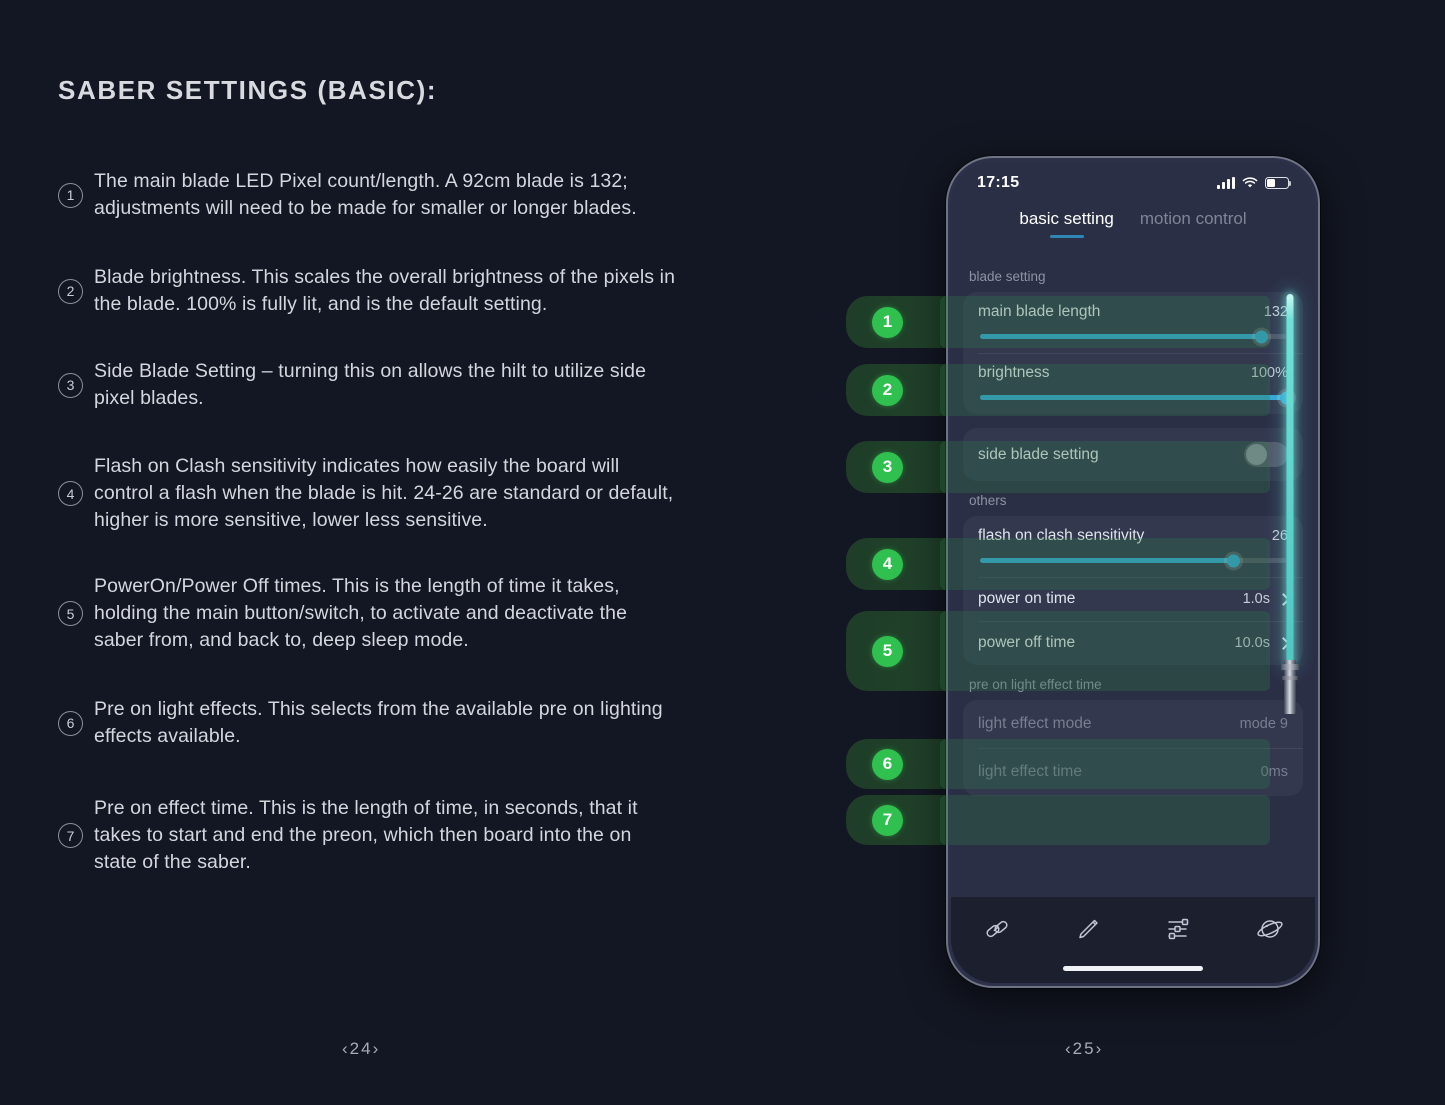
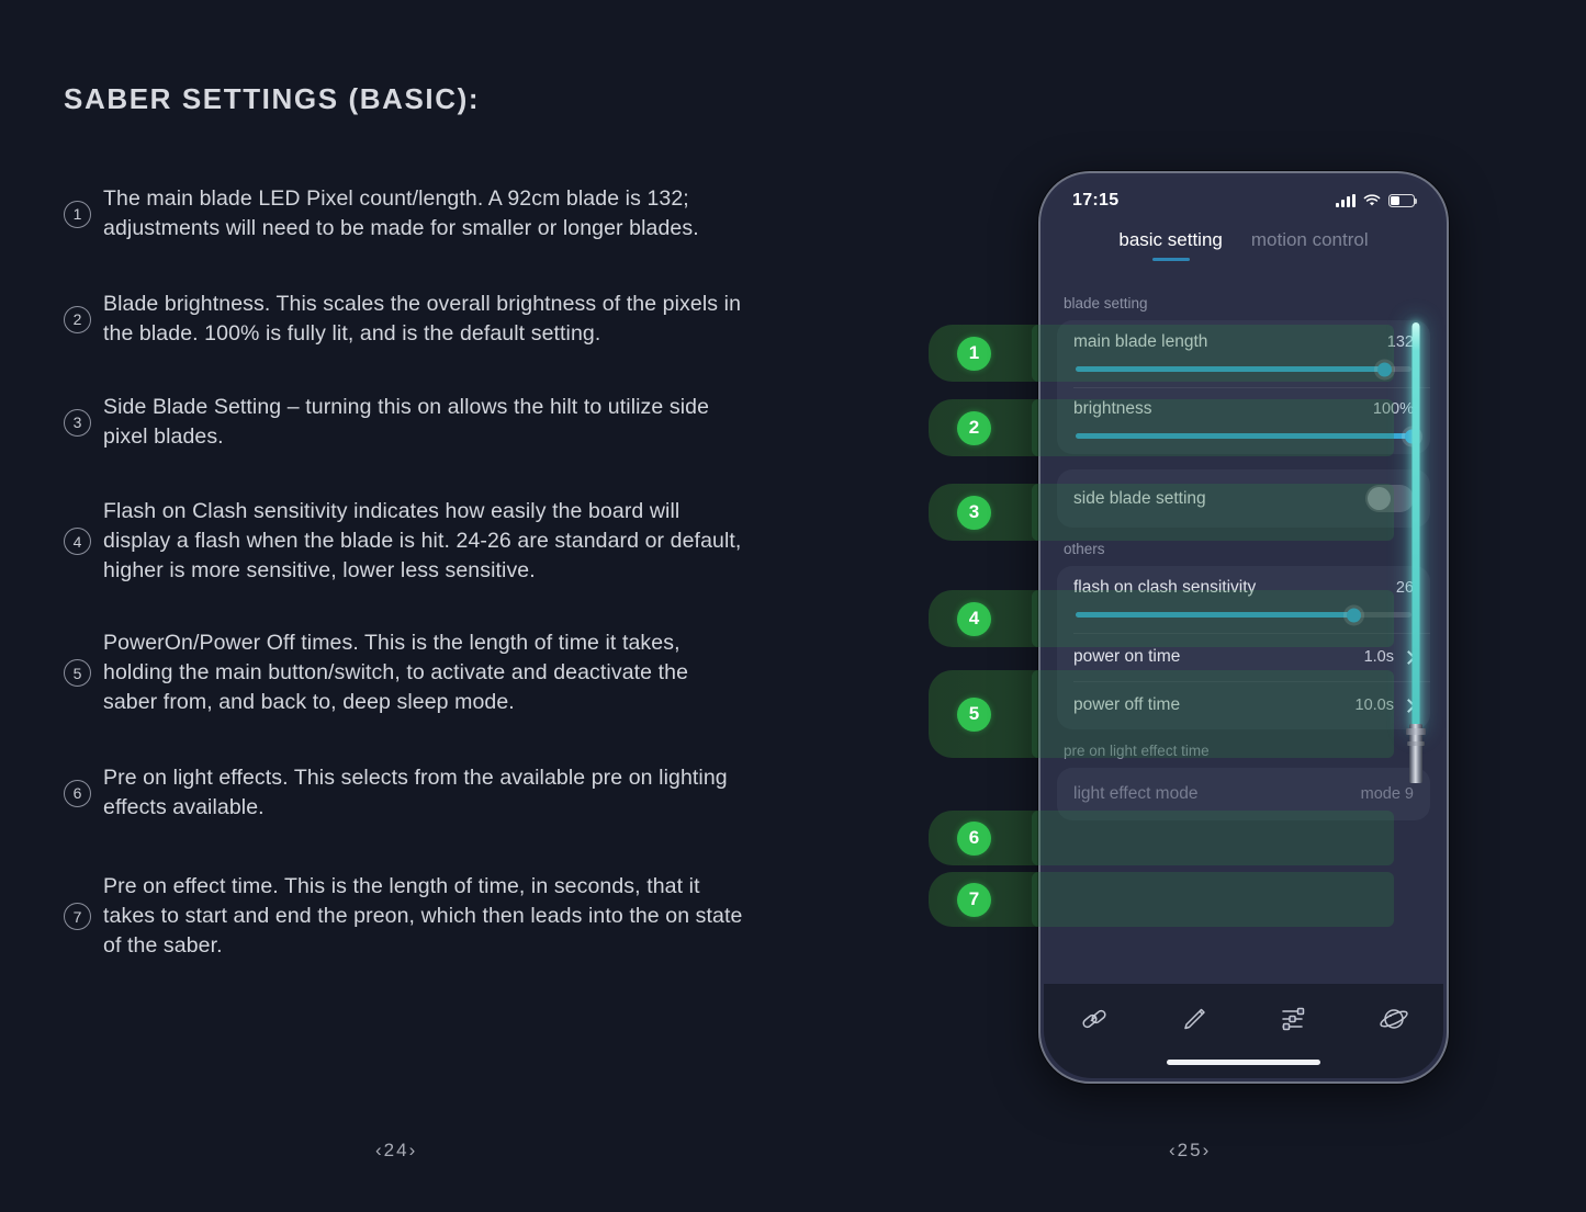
  SABER SETTINGS (BASIC):
  1
  The main blade LED Pixel count/length. A 92cm blade is 132; adjustments will need to be made for smaller or longer blades.
  2
  Blade brightness. This scales the overall brightness of the pixels in the blade. 100% is fully lit, and is the default setting.
  3
  Side Blade Setting – turning this on allows the hilt to utilize side pixel blades.
  4
- Flash on Clash sensitivity indicates how easily the board will control a flash when the blade is hit. 24-26 are standard or default, higher is more sensitive, lower less sensitive.
+ Flash on Clash sensitivity indicates how easily the board will display a flash when the blade is hit. 24-26 are standard or default, higher is more sensitive, lower less sensitive.
  5
  PowerOn/Power Off times. This is the length of time it takes, holding the main button/switch, to activate and deactivate the saber from, and back to, deep sleep mode.
  6
  Pre on light effects. This selects from the available pre on lighting effects available.
  7
- Pre on effect time. This is the length of time, in seconds, that it takes to start and end the preon, which then board into the on state of the saber.
+ Pre on effect time. This is the length of time, in seconds, that it takes to start and end the preon, which then leads into the on state of the saber.
  ‹24›
  ‹25›
  1
  2
  3
  4
  5
  6
  7
  17:15
  basic setting
  motion control
  blade setting
  main blade length
  132
  brightness
  100%
  side blade setting
  others
  flash on clash sensitivity
  26
  power on time
  1.0s
  power off time
  10.0s
  pre on light effect time
  light effect mode
  mode 9
- light effect time
- 0ms
